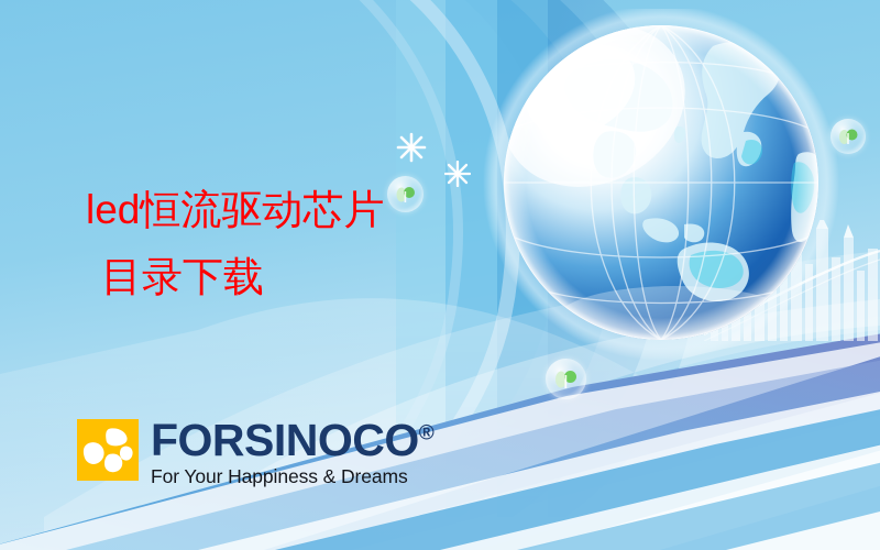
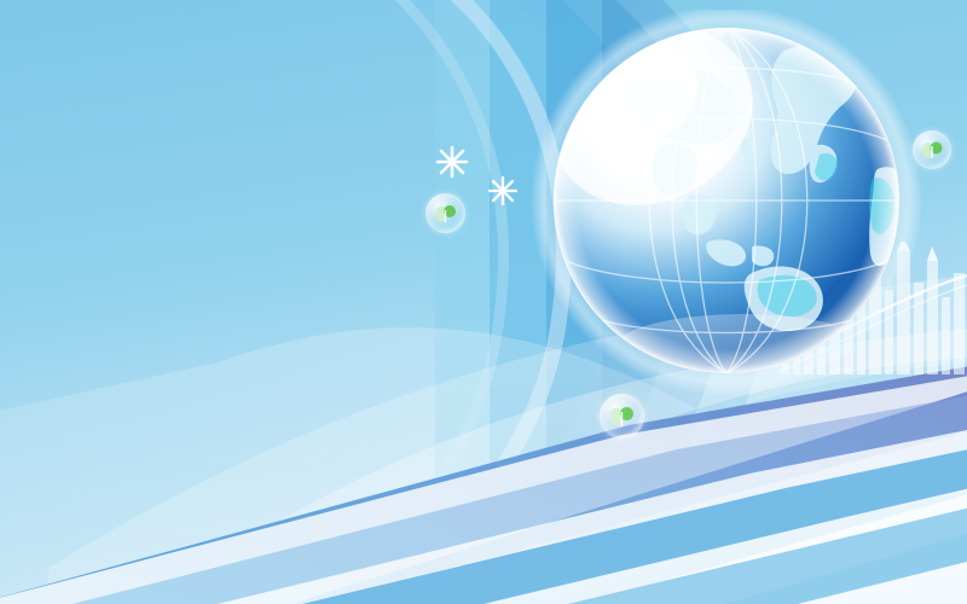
- led恒流驱动芯片
- 目录下载
- FORSINOCO®
- For Your Happiness & Dreams
